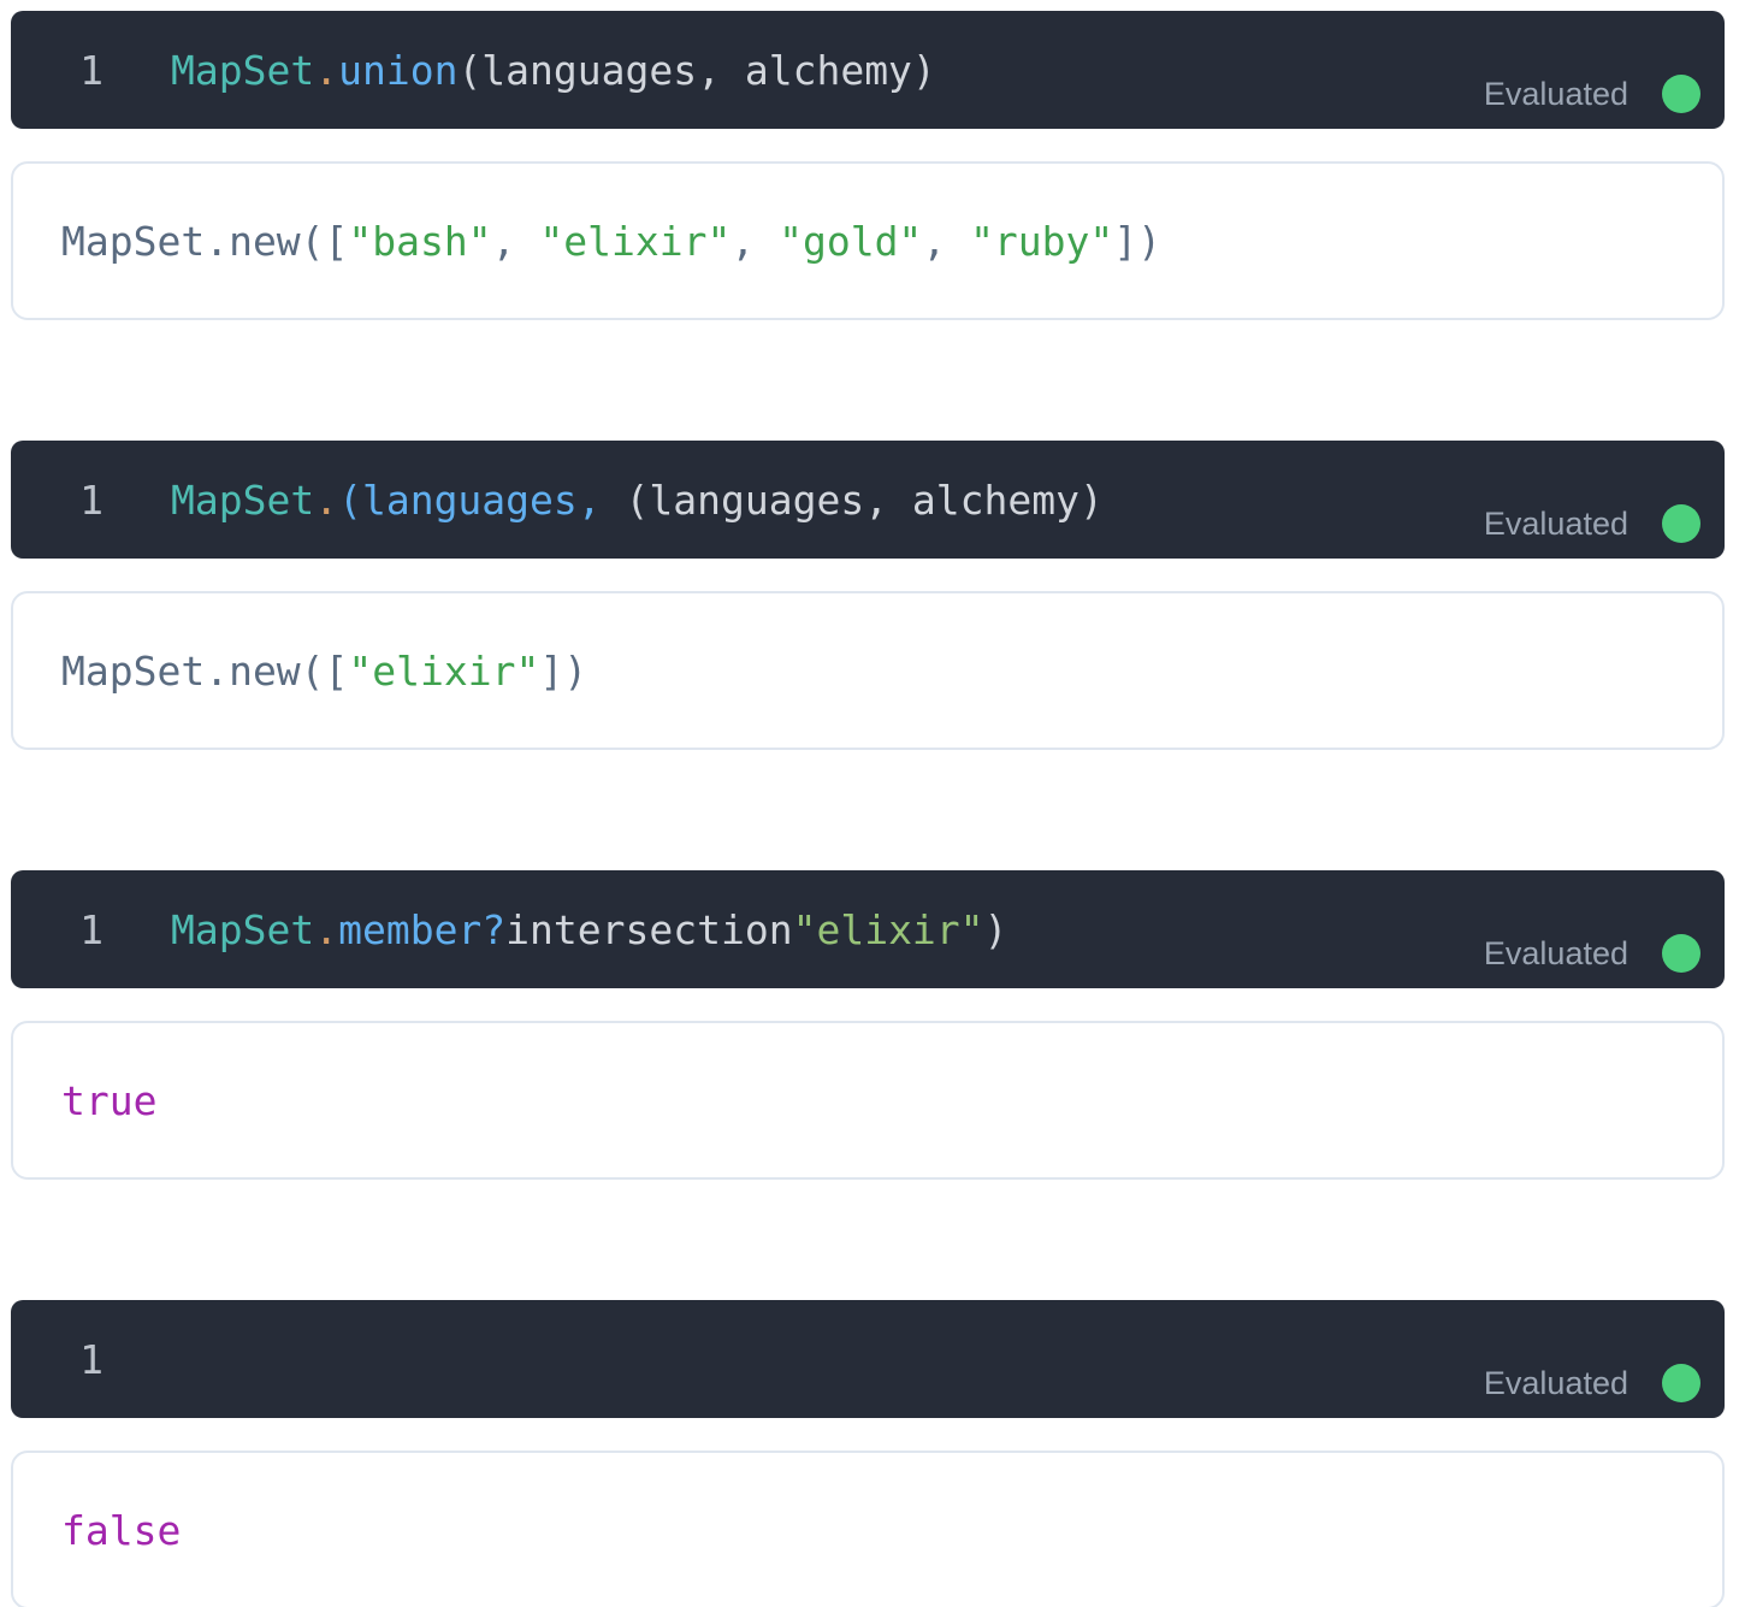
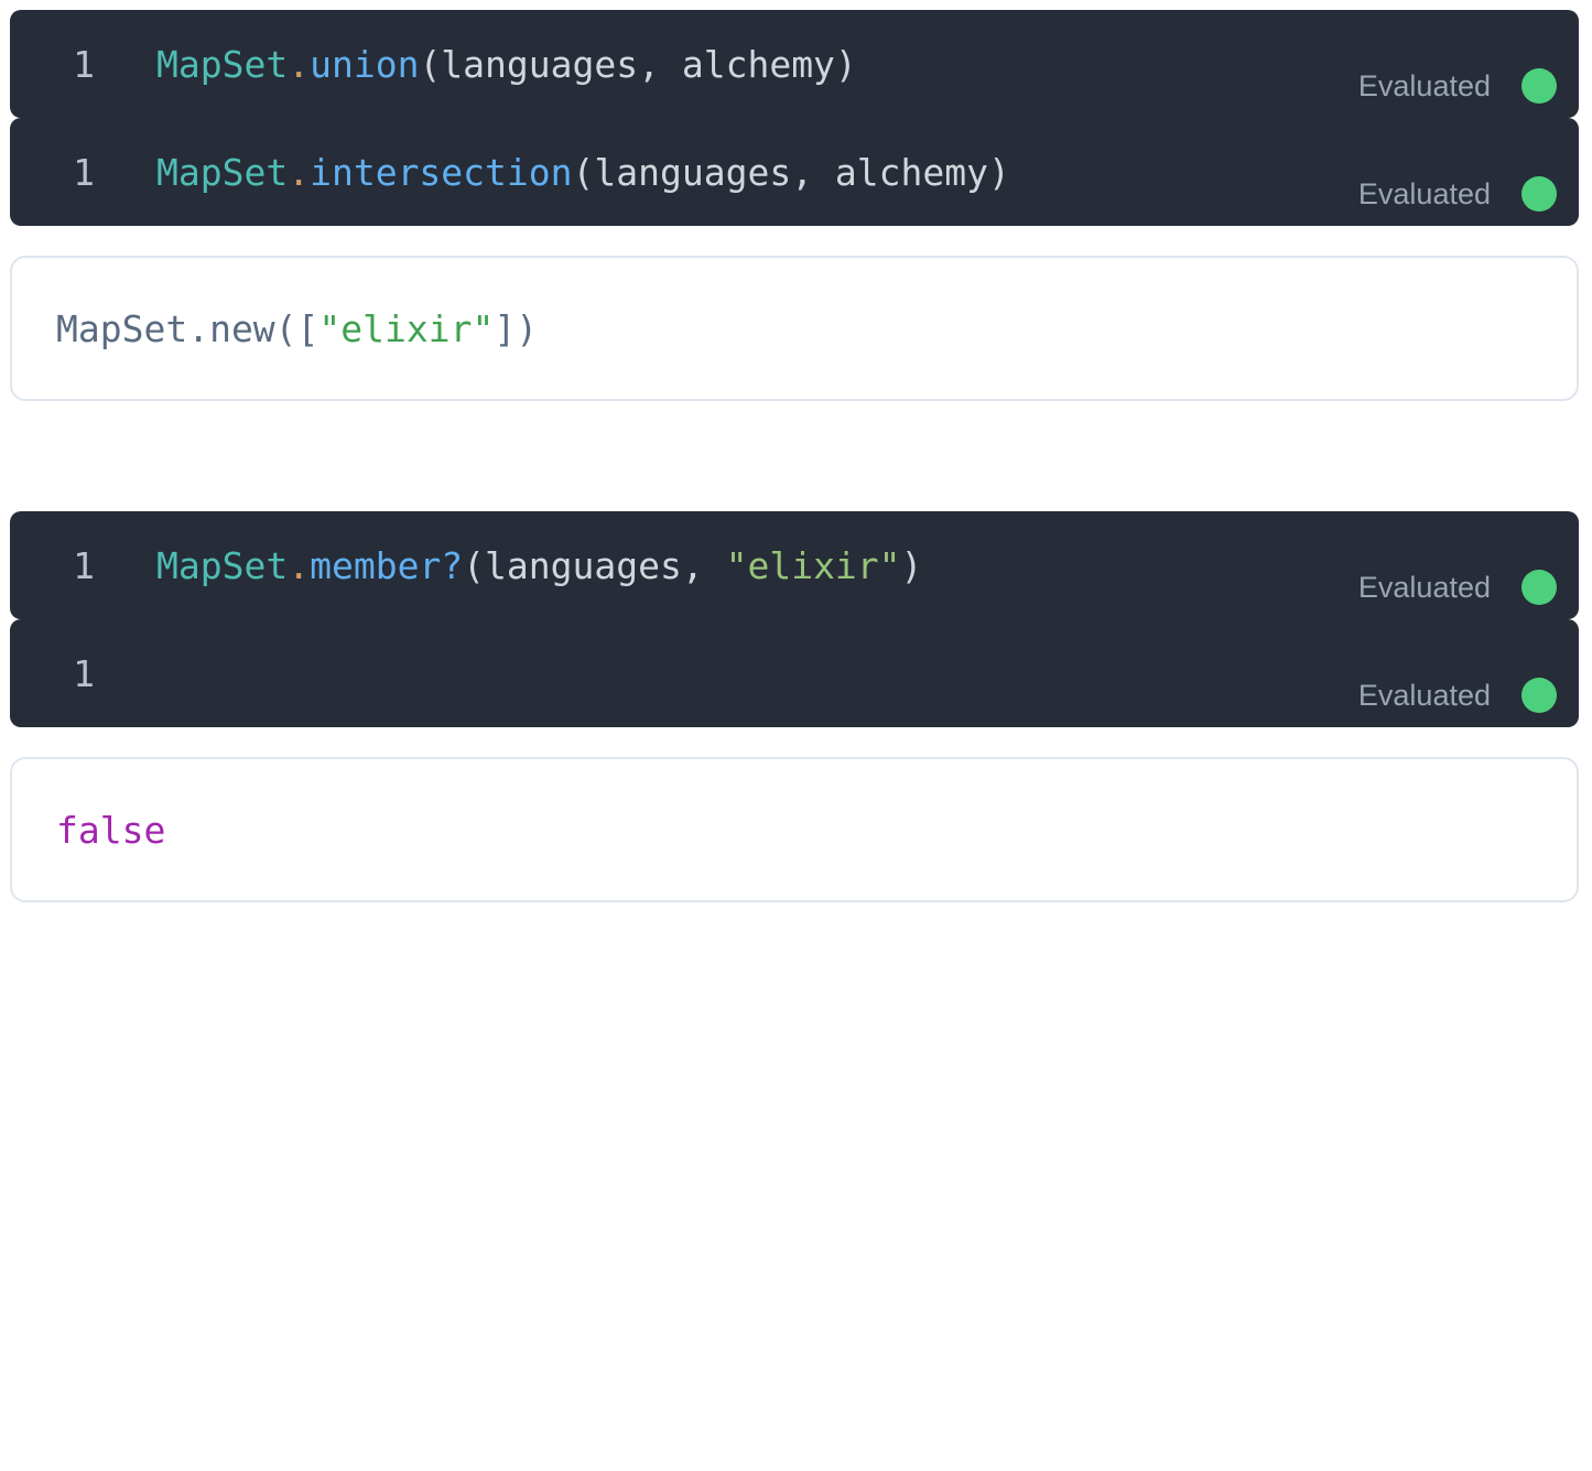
  1
  MapSet.union(languages, alchemy)
  Evaluated
- MapSet.new(["bash", "elixir", "gold", "ruby"])
  1
- MapSet.(languages, (languages, alchemy)
+ MapSet.intersection(languages, alchemy)
  Evaluated
  MapSet.new(["elixir"])
  1
- MapSet.member?intersection"elixir")
+ MapSet.member?(languages, "elixir")
  Evaluated
- true
  1
  Evaluated
  false
